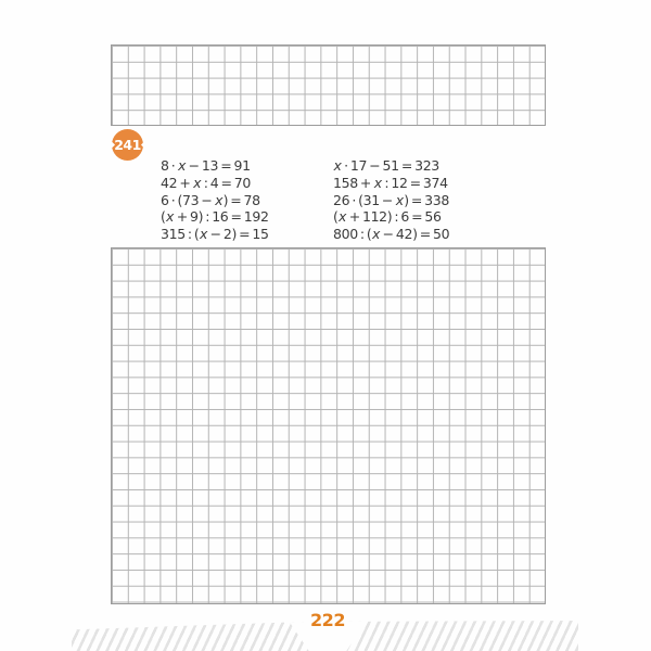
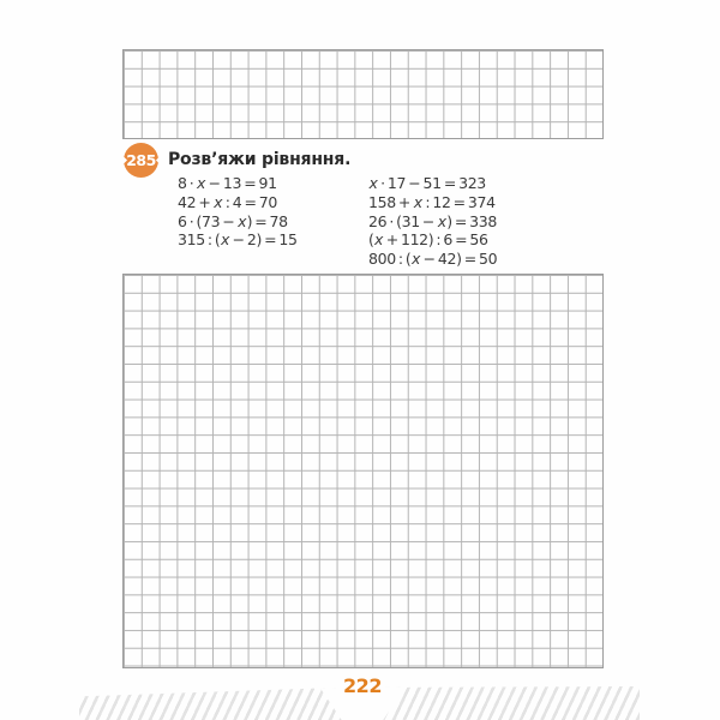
- 241
+ 285
+ Розв’яжи рівняння.
  8 · x − 13 = 91
  42 + x : 4 = 70
  6 · (73 − x) = 78
- (x + 9) : 16 = 192
  315 : (x − 2) = 15
  x · 17 − 51 = 323
  158 + x : 12 = 374
  26 · (31 − x) = 338
  (x + 112) : 6 = 56
  800 : (x − 42) = 50
  222
